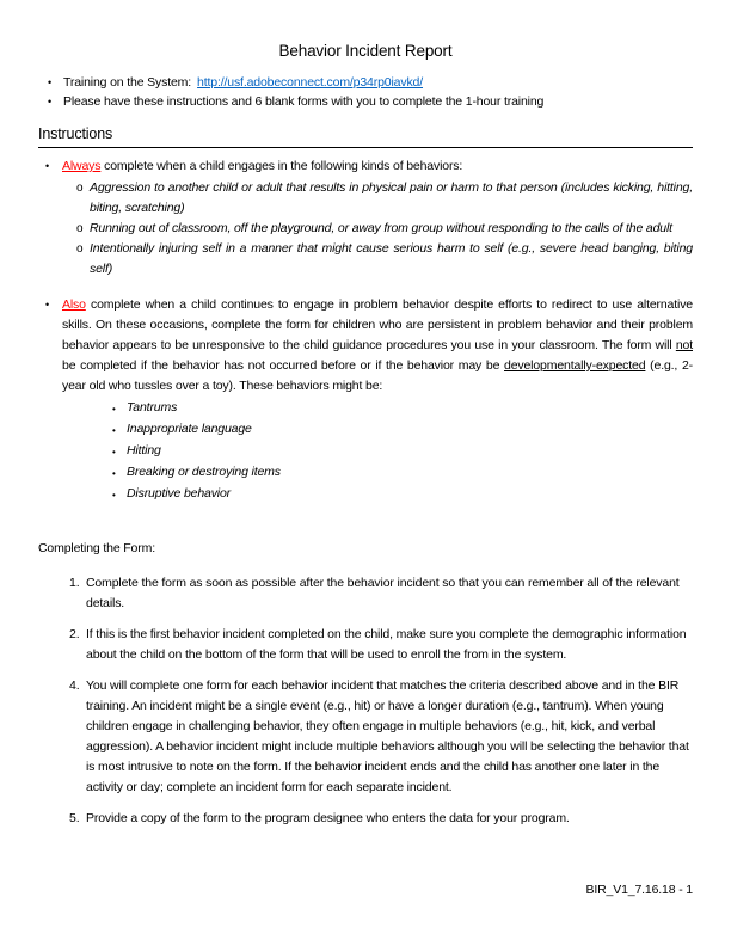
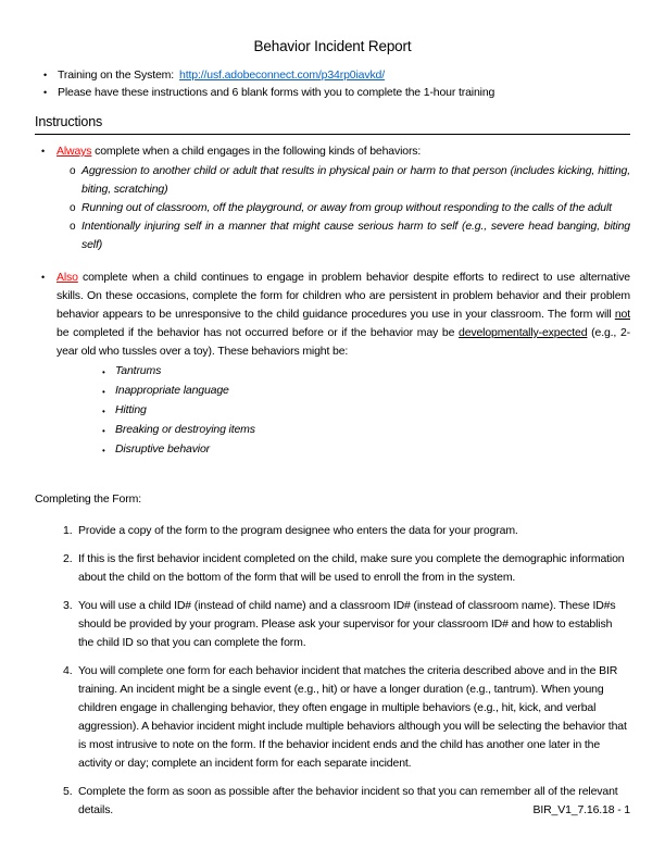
  Behavior Incident Report
  •
  Training on the System: http://usf.adobeconnect.com/p34rp0iavkd/
  •
  Please have these instructions and 6 blank forms with you to complete the 1-hour training
  Instructions
  •
  Always complete when a child engages in the following kinds of behaviors:
  o
  Aggression to another child or adult that results in physical pain or harm to that person (includes kicking, hitting, biting, scratching)
  o
  Running out of classroom, off the playground, or away from group without responding to the calls of the adult
  o
  Intentionally injuring self in a manner that might cause serious harm to self (e.g., severe head banging, biting self)
  •
  Also complete when a child continues to engage in problem behavior despite efforts to redirect to use alternative skills. On these occasions, complete the form for children who are persistent in problem behavior and their problem behavior appears to be unresponsive to the child guidance procedures you use in your classroom. The form will not be completed if the behavior has not occurred before or if the behavior may be developmentally-expected (e.g., 2-year old who tussles over a toy). These behaviors might be:
  •
  Tantrums
  •
  Inappropriate language
  •
  Hitting
  •
  Breaking or destroying items
  •
  Disruptive behavior
  Completing the Form:
  1.
- Complete the form as soon as possible after the behavior incident so that you can remember all of the relevant details.
+ Provide a copy of the form to the program designee who enters the data for your program.
  2.
  If this is the first behavior incident completed on the child, make sure you complete the demographic information about the child on the bottom of the form that will be used to enroll the from in the system.
+ 3.
+ You will use a child ID# (instead of child name) and a classroom ID# (instead of classroom name). These ID#s should be provided by your program. Please ask your supervisor for your classroom ID# and how to establish the child ID so that you can complete the form.
  4.
  You will complete one form for each behavior incident that matches the criteria described above and in the BIR training. An incident might be a single event (e.g., hit) or have a longer duration (e.g., tantrum). When young children engage in challenging behavior, they often engage in multiple behaviors (e.g., hit, kick, and verbal aggression). A behavior incident might include multiple behaviors although you will be selecting the behavior that is most intrusive to note on the form. If the behavior incident ends and the child has another one later in the activity or day; complete an incident form for each separate incident.
  5.
- Provide a copy of the form to the program designee who enters the data for your program.
+ Complete the form as soon as possible after the behavior incident so that you can remember all of the relevant details.
  BIR_V1_7.16.18 - 1
